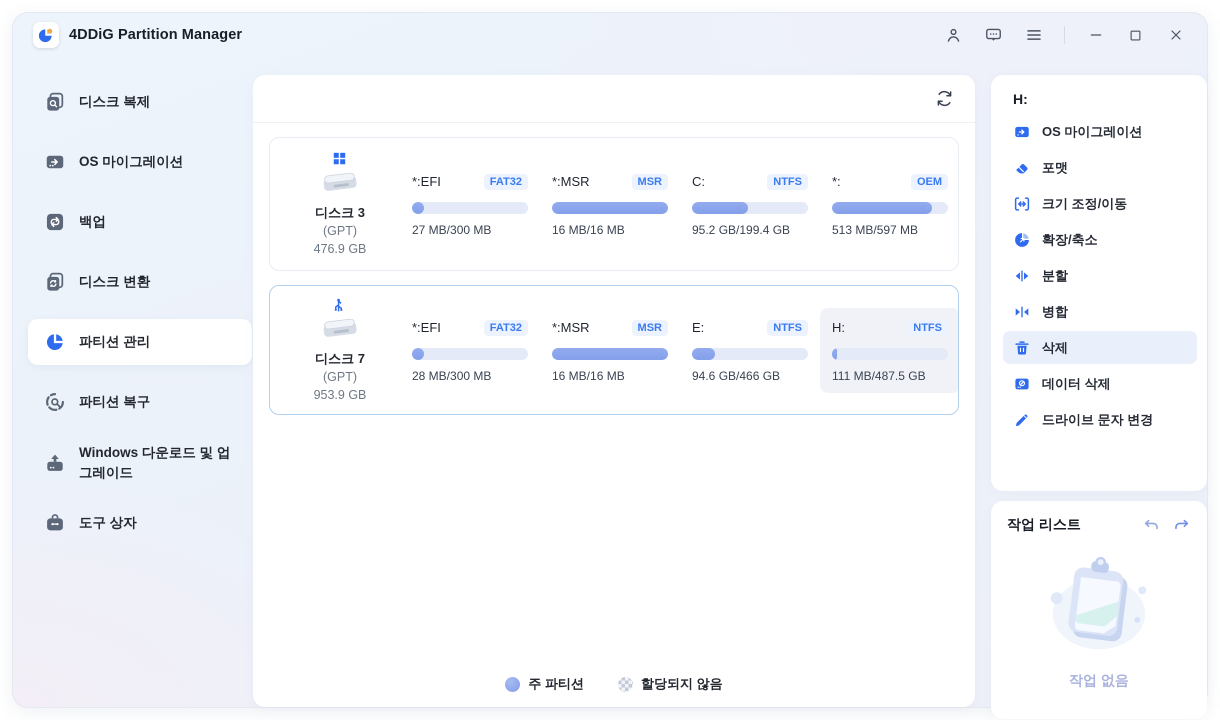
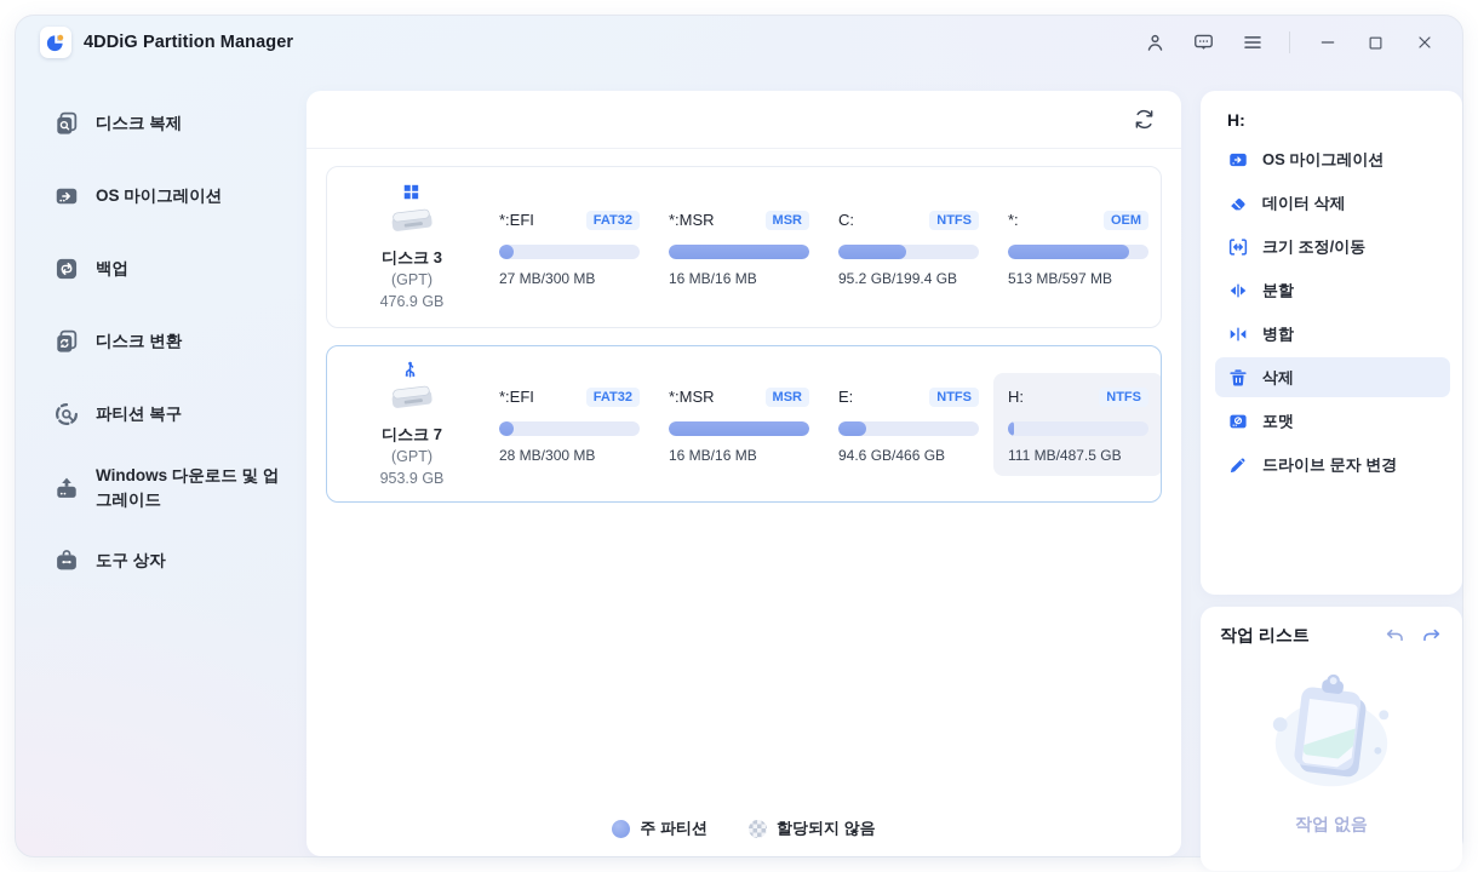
  4DDiG Partition Manager
  디스크 복제
  OS 마이그레이션
  백업
  디스크 변환
- 파티션 관리
  파티션 복구
  Windows 다운로드 및 업그레이드
  도구 상자
  디스크 3
  (GPT)
  476.9 GB
  *:EFI
  FAT32
  27 MB/300 MB
  *:MSR
  MSR
  16 MB/16 MB
  C:
  NTFS
  95.2 GB/199.4 GB
  *:
  OEM
  513 MB/597 MB
  디스크 7
  (GPT)
  953.9 GB
  *:EFI
  FAT32
  28 MB/300 MB
  *:MSR
  MSR
  16 MB/16 MB
  E:
  NTFS
  94.6 GB/466 GB
  H:
  NTFS
  111 MB/487.5 GB
  주 파티션
  할당되지 않음
  H:
  OS 마이그레이션
- 포맷
+ 데이터 삭제
  크기 조정/이동
- 확장/축소
  분할
  병합
  삭제
- 데이터 삭제
+ 포맷
  드라이브 문자 변경
  작업 리스트
  작업 없음
